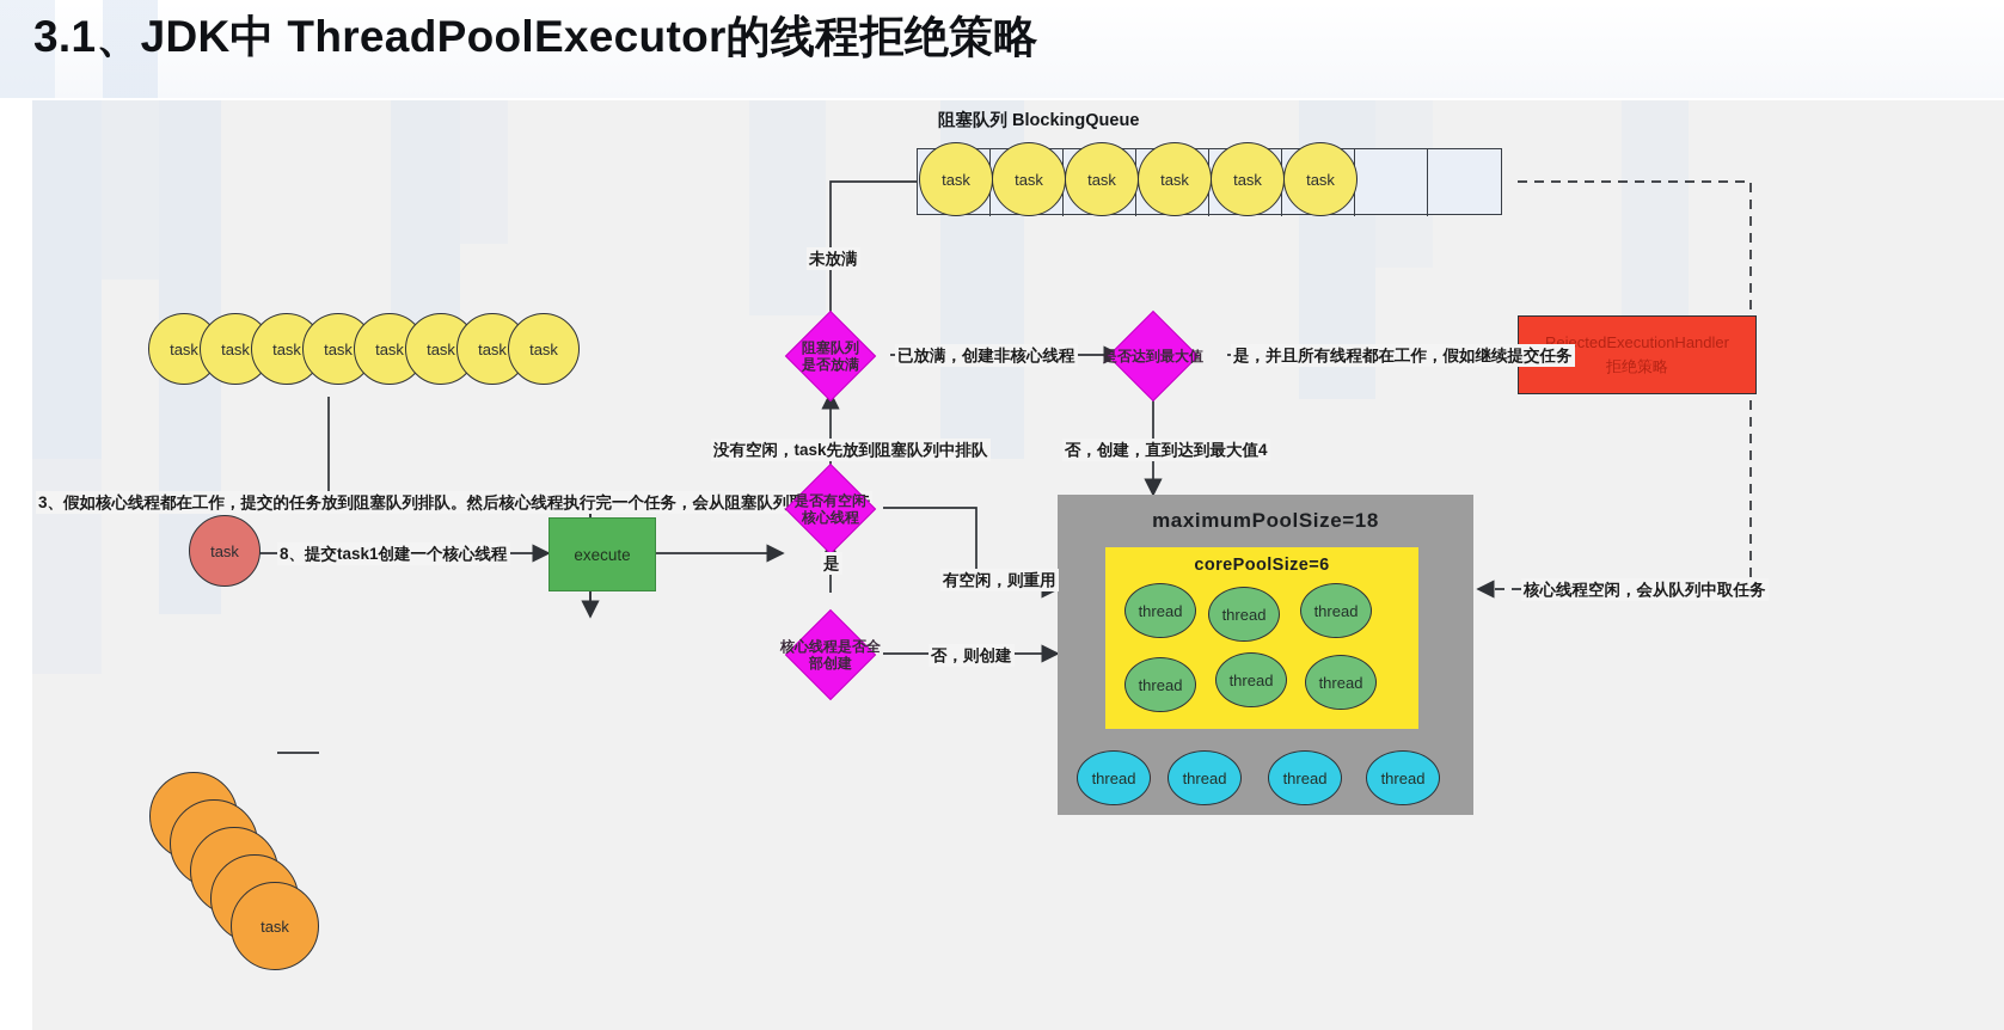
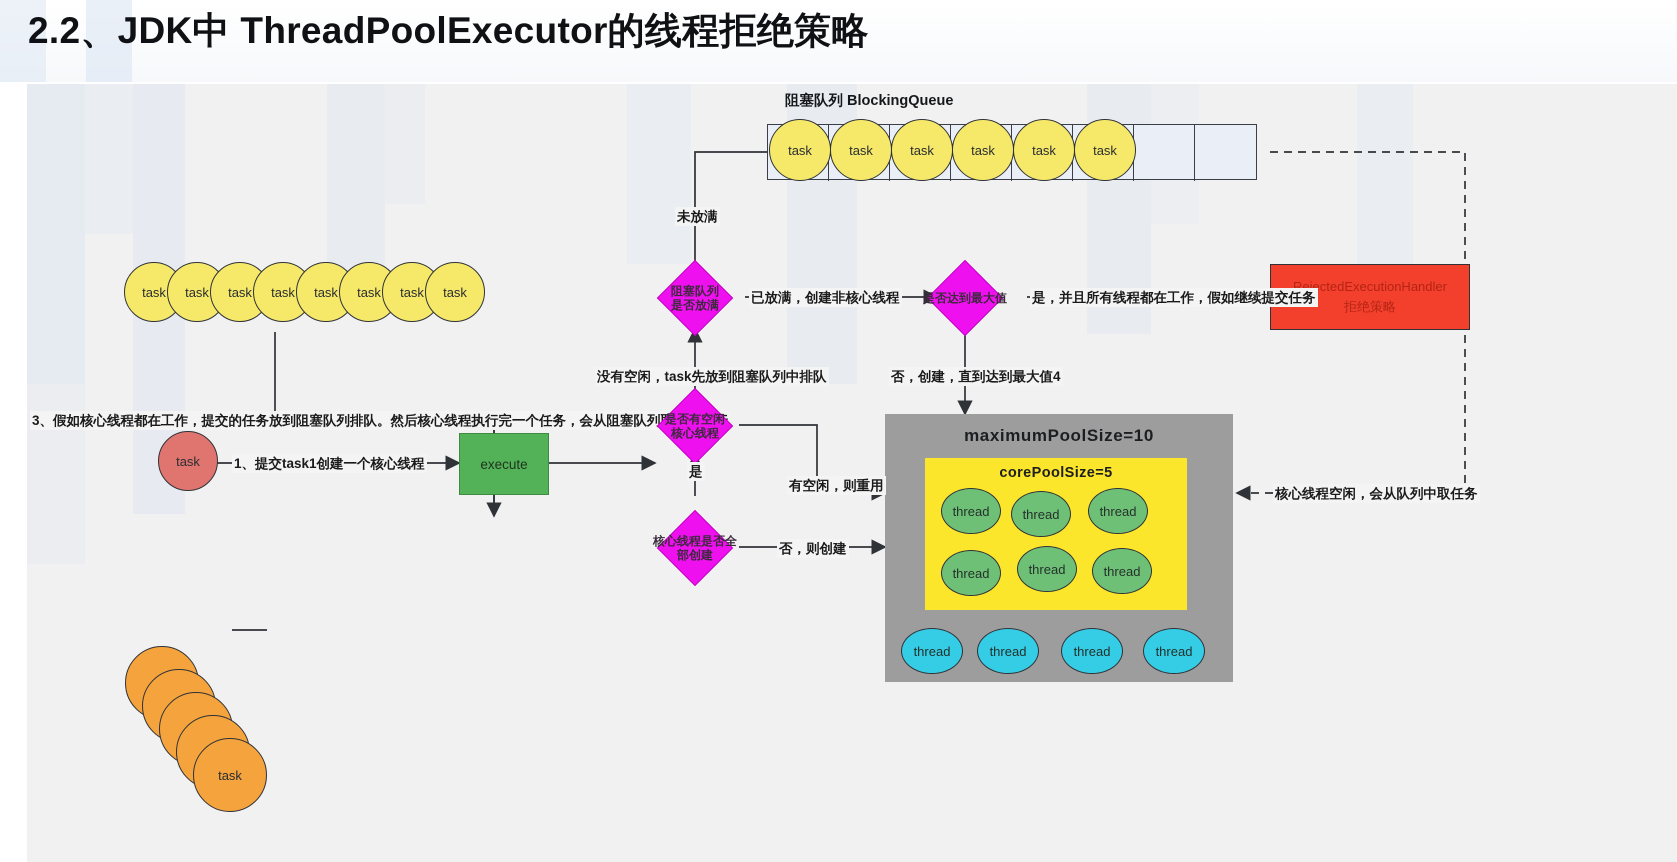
- 3.1、JDK中 ThreadPoolExecutor的线程拒绝策略
+ 2.2、JDK中 ThreadPoolExecutor的线程拒绝策略
  阻塞队列 BlockingQueue
  task
  task
  task
  task
  task
  task
  task
  task
  task
  task
  task
  task
  task
  task
  3、假如核心线程都在工作，提交的任务放到阻塞队列排队。然后核心线程执行完一个任务，会从阻塞队列
  task
- 8、提交task1创建一个核心线程
+ 1、提交task1创建一个核心线程
  execute
  task
  阻塞队列
  是否放满
  是否达到最大值
  是否有空闲
  核心线程
  核心线程是否全
  部创建
  RejectedExecutionHandler
  拒绝策略
- maximumPoolSize=18
+ maximumPoolSize=10
- corePoolSize=6
+ corePoolSize=5
  thread
  thread
  thread
  thread
  thread
  thread
  thread
  thread
  thread
  thread
  未放满
  已放满，创建非核心线程
  是，并且所有线程都在工作，假如继续提交任务
  没有空闲，task先放到阻塞队列中排队
  否，创建，直到达到最大值4
  是
  有空闲，则重用
  否，则创建
  核心线程空闲，会从队列中取任务
